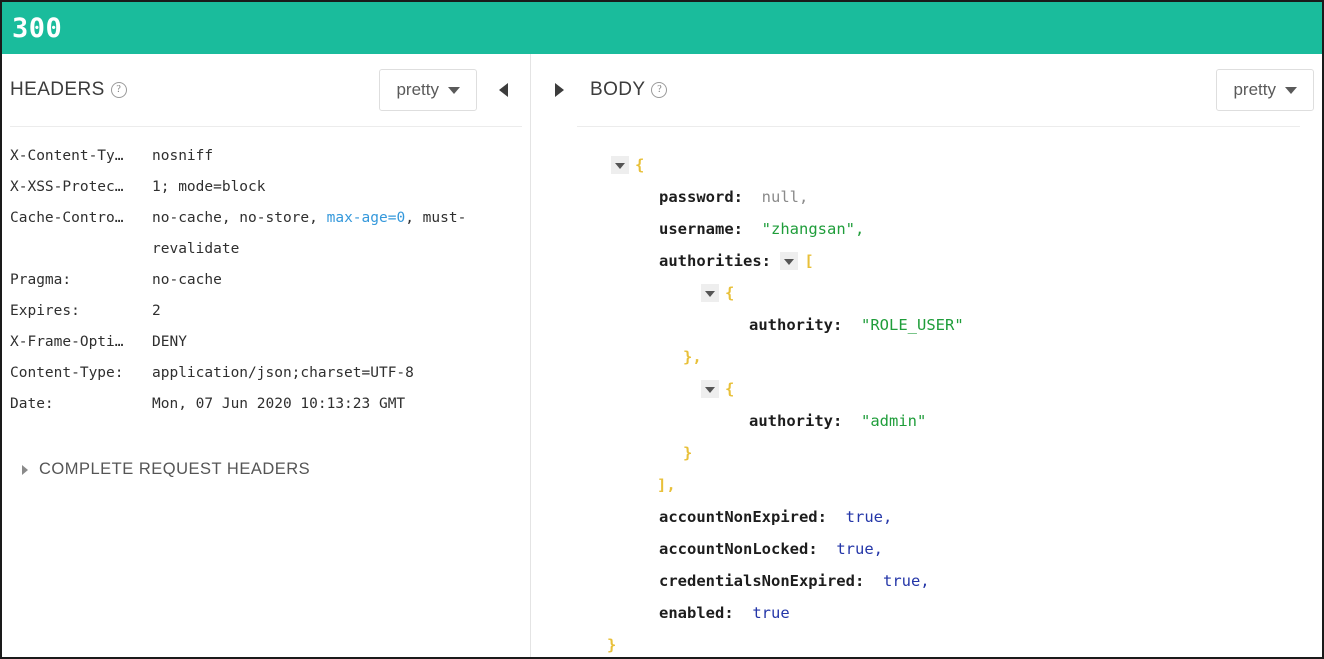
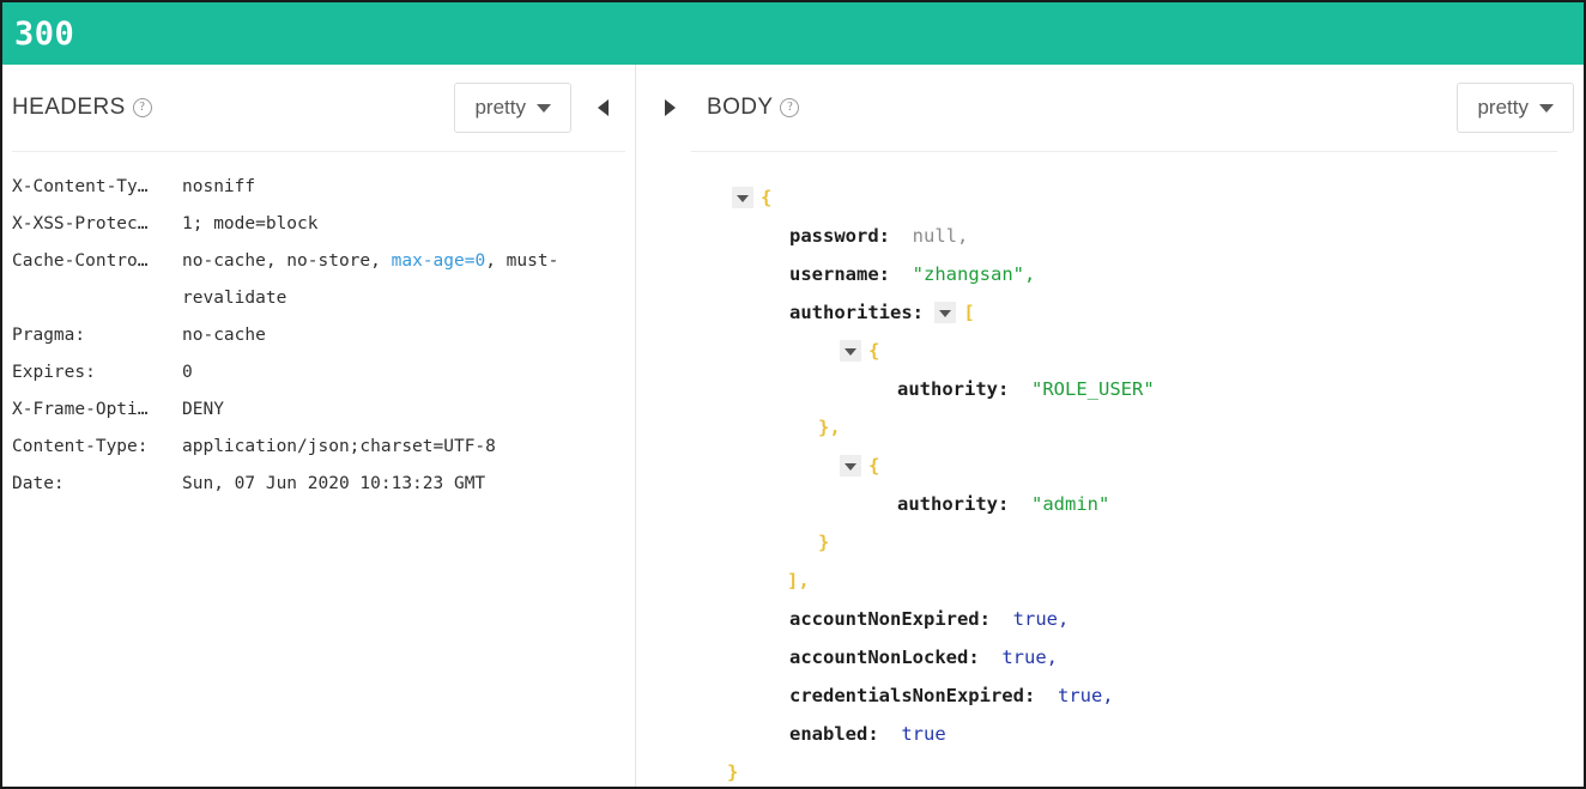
  300
  HEADERS
  ?
  pretty
  X-Content-Ty…
  nosniff
  X-XSS-Protec…
  1; mode=block
  Cache-Contro…
  no-cache, no-store, max-age=0, must-revalidate
  Pragma:
  no-cache
  Expires:
- 2
+ 0
  X-Frame-Opti…
  DENY
  Content-Type:
  application/json;charset=UTF-8
  Date:
- Mon, 07 Jun 2020 10:13:23 GMT
+ Sun, 07 Jun 2020 10:13:23 GMT
- COMPLETE REQUEST HEADERS
  BODY
  ?
  pretty
  {
  password
  :
  null,
  username
  :
  "zhangsan",
  authorities
  :
  [
  {
  authority
  :
  "ROLE_USER"
  },
  {
  authority
  :
  "admin"
  }
  ],
  accountNonExpired
  :
  true,
  accountNonLocked
  :
  true,
  credentialsNonExpired
  :
  true,
  enabled
  :
  true
  }
